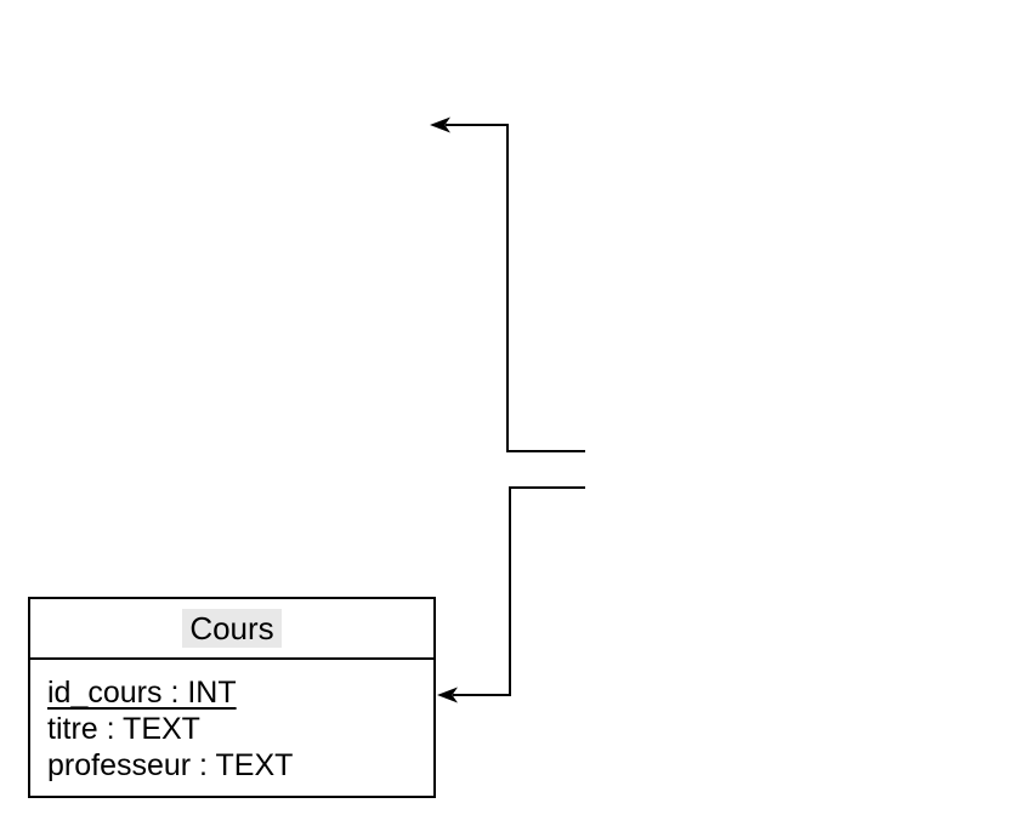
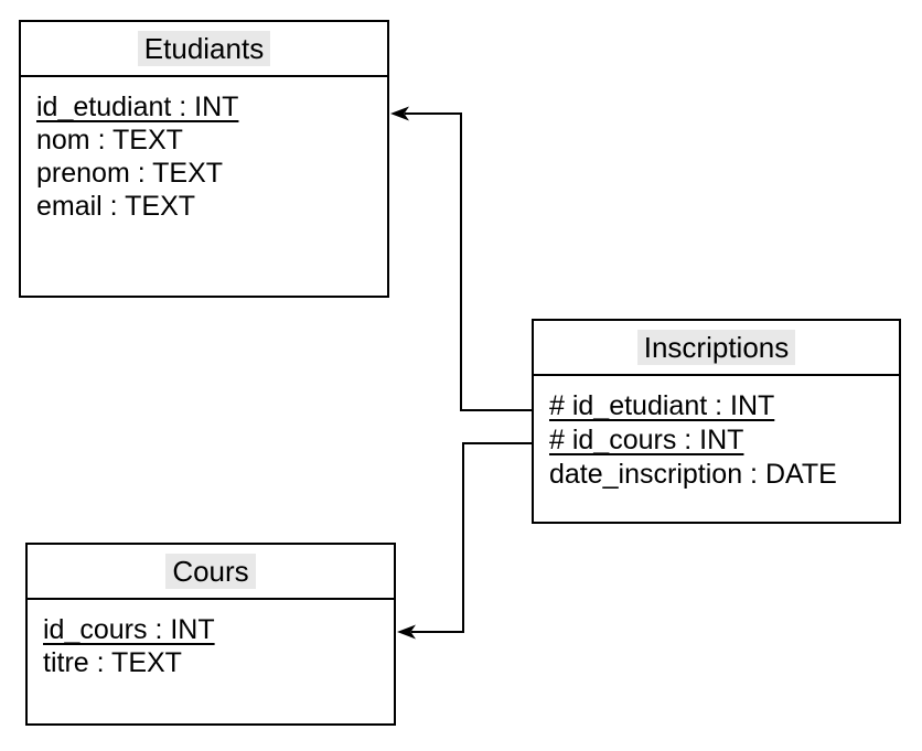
+ Etudiants
+ id_etudiant : INT
+ nom : TEXT
+ prenom : TEXT
+ email : TEXT
+ Inscriptions
+ # id_etudiant : INT
+ # id_cours : INT
+ date_inscription : DATE
  Cours
  id_cours : INT
  titre : TEXT
- professeur : TEXT
